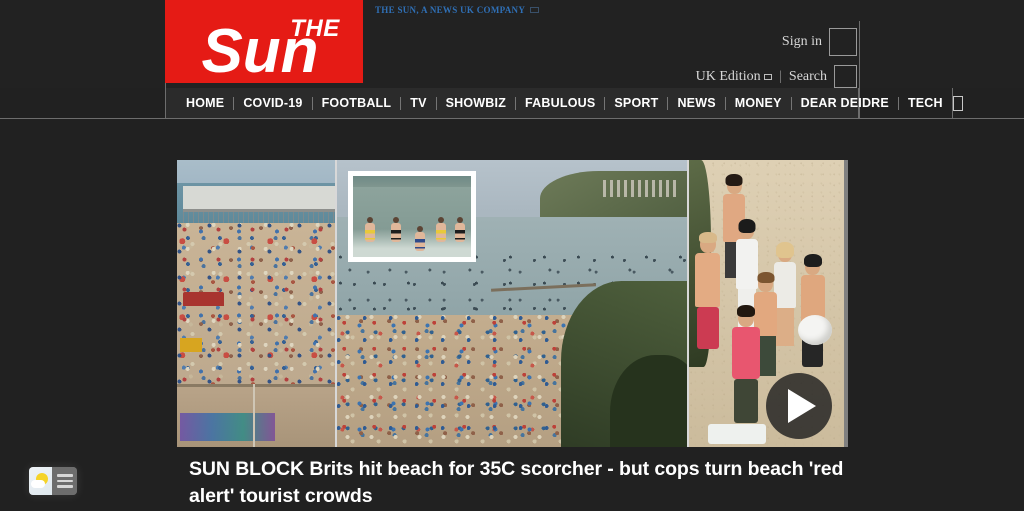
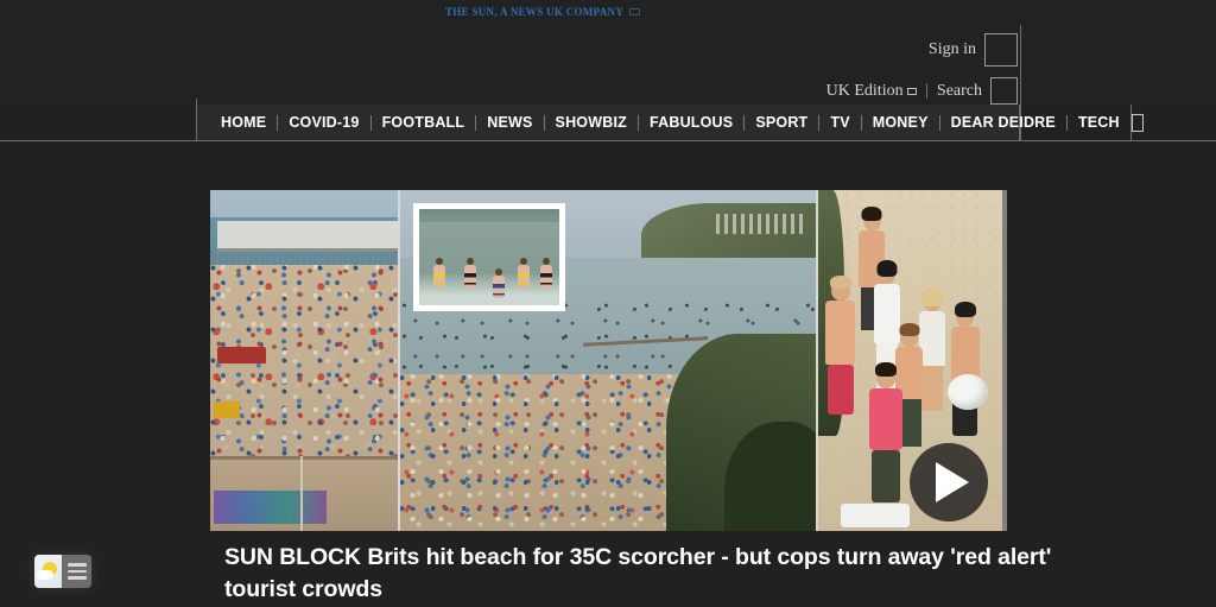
- THE
- Sun
  THE SUN, A NEWS UK COMPANY
  Sign in
  UK Edition
  |
  Search
  HOME
  COVID-19
  FOOTBALL
- TV
+ NEWS
  SHOWBIZ
  FABULOUS
  SPORT
- NEWS
+ TV
  MONEY
  DEAR DEIDRE
  TECH
- SUN BLOCK Brits hit beach for 35C scorcher - but cops turn beach 'red alert' tourist crowds
+ SUN BLOCK Brits hit beach for 35C scorcher - but cops turn away 'red alert' tourist crowds
